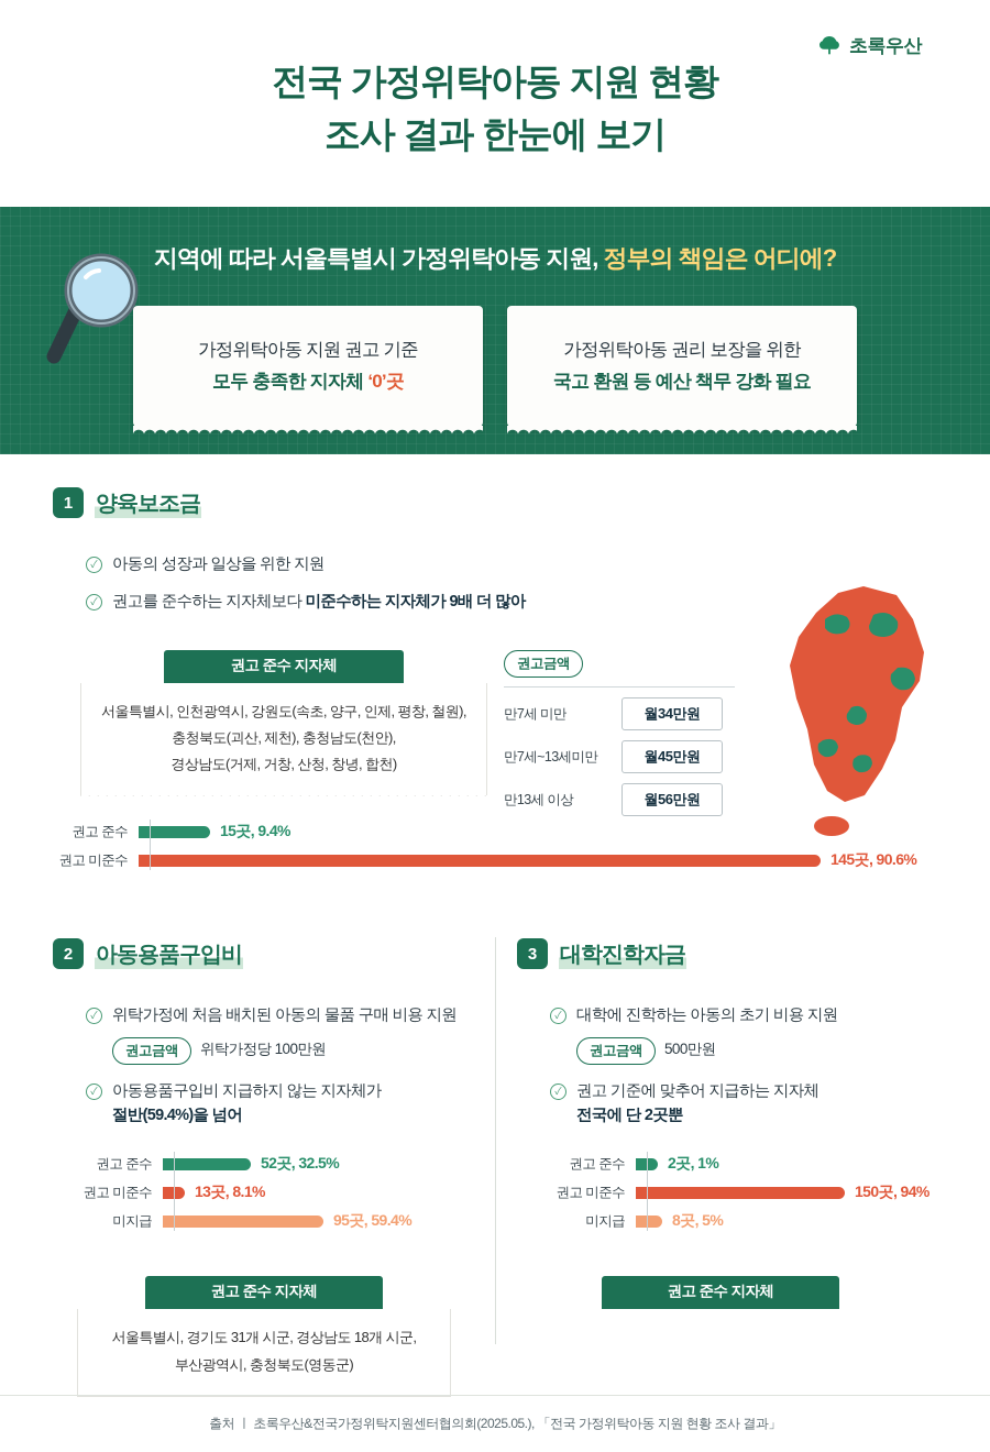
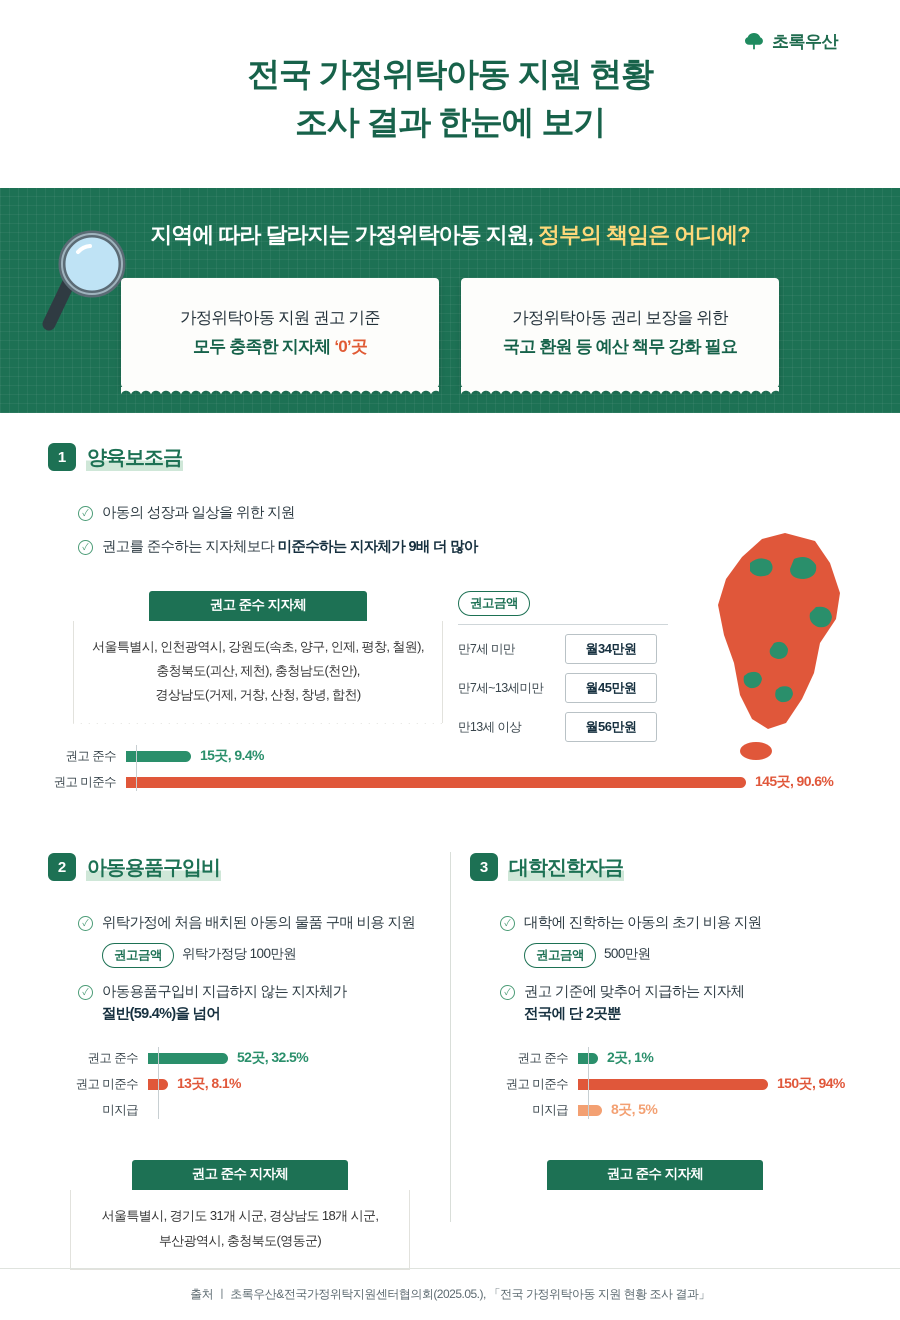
  초록우산
  전국 가정위탁아동 지원 현황
  조사 결과 한눈에 보기
- 지역에 따라 서울특별시 가정위탁아동 지원, 정부의 책임은 어디에?
+ 지역에 따라 달라지는 가정위탁아동 지원, 정부의 책임은 어디에?
  가정위탁아동 지원 권고 기준
  모두 충족한 지자체 ‘0’곳
  가정위탁아동 권리 보장을 위한
  국고 환원 등 예산 책무 강화 필요
  1
  양육보조금
  ✓
  아동의 성장과 일상을 위한 지원
  ✓
  권고를 준수하는 지자체보다 미준수하는 지자체가 9배 더 많아
  권고 준수 지자체
  서울특별시, 인천광역시, 강원도(속초, 양구, 인제, 평창, 철원),
  충청북도(괴산, 제천), 충청남도(천안),
  경상남도(거제, 거창, 산청, 창녕, 합천)
  권고금액
  만7세 미만
  월34만원
  만7세~13세미만
  월45만원
  만13세 이상
  월56만원
  권고 준수
  15곳, 9.4%
  권고 미준수
  145곳, 90.6%
  2
  아동용품구입비
  ✓
  위탁가정에 처음 배치된 아동의 물품 구매 비용 지원
  권고금액
  위탁가정당 100만원
  ✓
  아동용품구입비 지급하지 않는 지자체가
  절반(59.4%)을 넘어
  권고 준수
  52곳, 32.5%
  권고 미준수
  13곳, 8.1%
  미지급
- 95곳, 59.4%
  권고 준수 지자체
  서울특별시, 경기도 31개 시군, 경상남도 18개 시군,
  부산광역시, 충청북도(영동군)
  3
  대학진학자금
  ✓
  대학에 진학하는 아동의 초기 비용 지원
  권고금액
  500만원
  ✓
  권고 기준에 맞추어 지급하는 지자체
  전국에 단 2곳뿐
  권고 준수
  2곳, 1%
  권고 미준수
  150곳, 94%
  미지급
  8곳, 5%
  권고 준수 지자체
  출처 ㅣ 초록우산&전국가정위탁지원센터협의회(2025.05.), 「전국 가정위탁아동 지원 현황 조사 결과」
